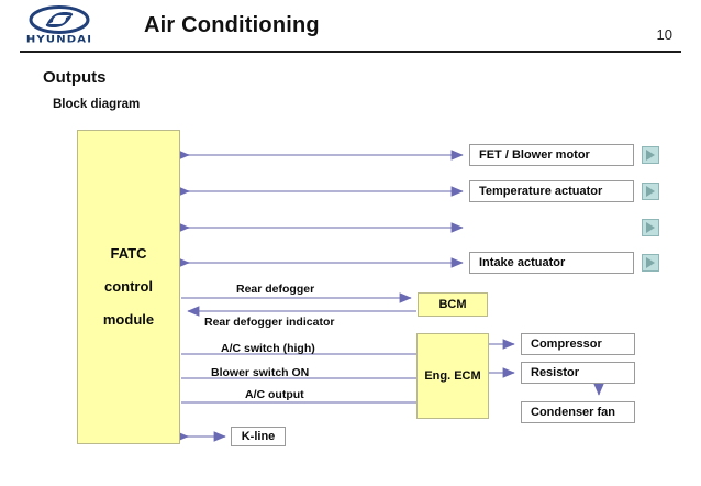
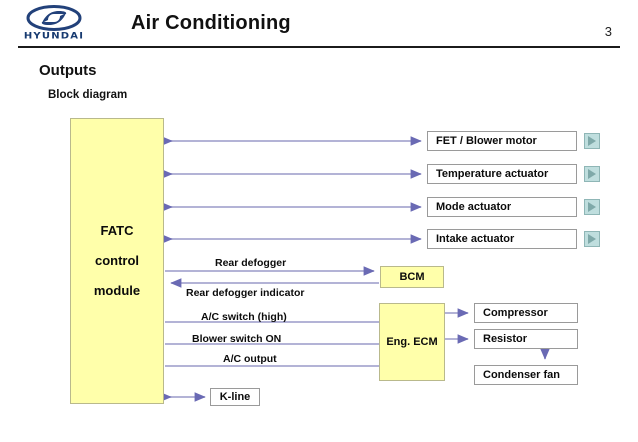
  HYUNDAI
  Air Conditioning
- 10
+ 3
  Outputs
  Block diagram
  FATC
  control
  module
  FET / Blower motor
  Temperature actuator
+ Mode actuator
  Intake actuator
  BCM
  Eng. ECM
  Compressor
  Resistor
  Condenser fan
  K-line
  Rear defogger
  Rear defogger indicator
  A/C switch (high)
  Blower switch ON
  A/C output
